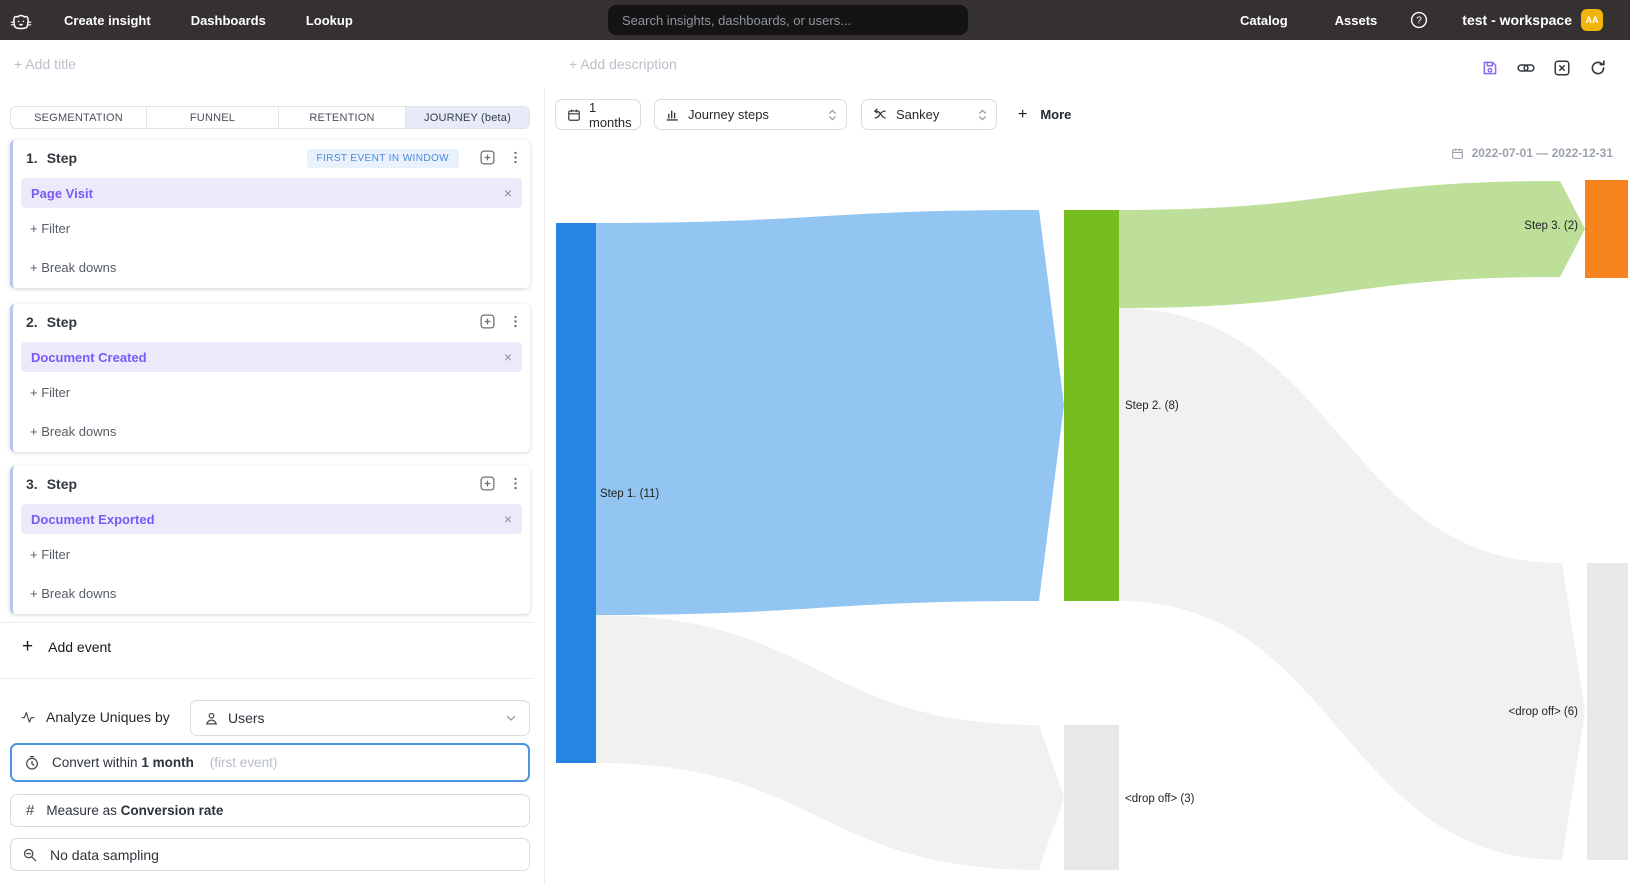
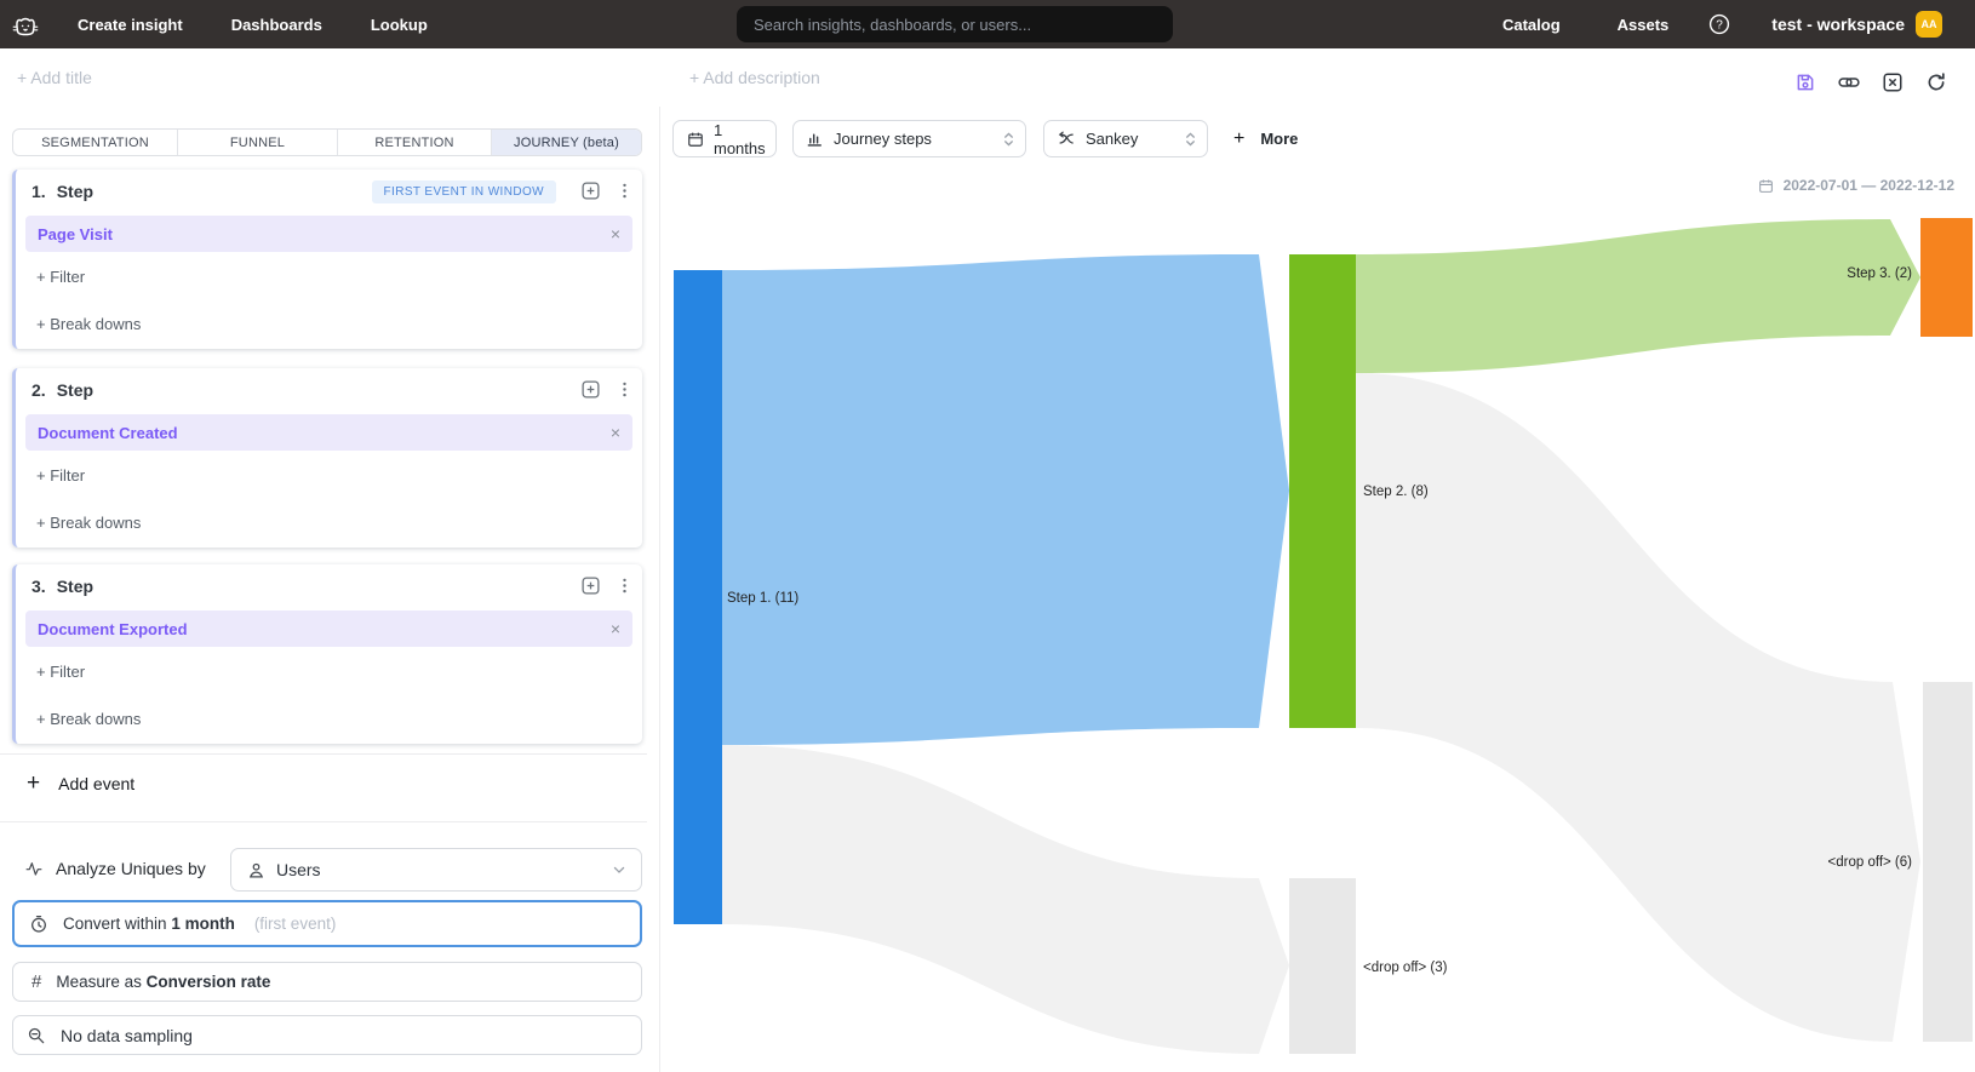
  Create insight
  Dashboards
  Lookup
  Search insights, dashboards, or users...
  Catalog
  Assets
  ?
  test - workspace
  AA
  + Add title
  + Add description
  SEGMENTATION
  FUNNEL
  RETENTION
  JOURNEY (beta)
  1. Step
  FIRST EVENT IN WINDOW
  Page Visit
  ×
  + Filter
  + Break downs
  2. Step
  Document Created
  ×
  + Filter
  + Break downs
  3. Step
  Document Exported
  ×
  + Filter
  + Break downs
  +
  Add event
  Analyze Uniques by
  Users
  Convert within 1 month
  (first event)
  #
  Measure as Conversion rate
  No data sampling
  1 months
  Journey steps
  Sankey
  +
  More
- 2022-07-01 — 2022-12-31
+ 2022-07-01 — 2022-12-12
  Step 1. (11)
  Step 2. (8)
  Step 3. (2)
  <drop off> (3)
  <drop off> (6)
